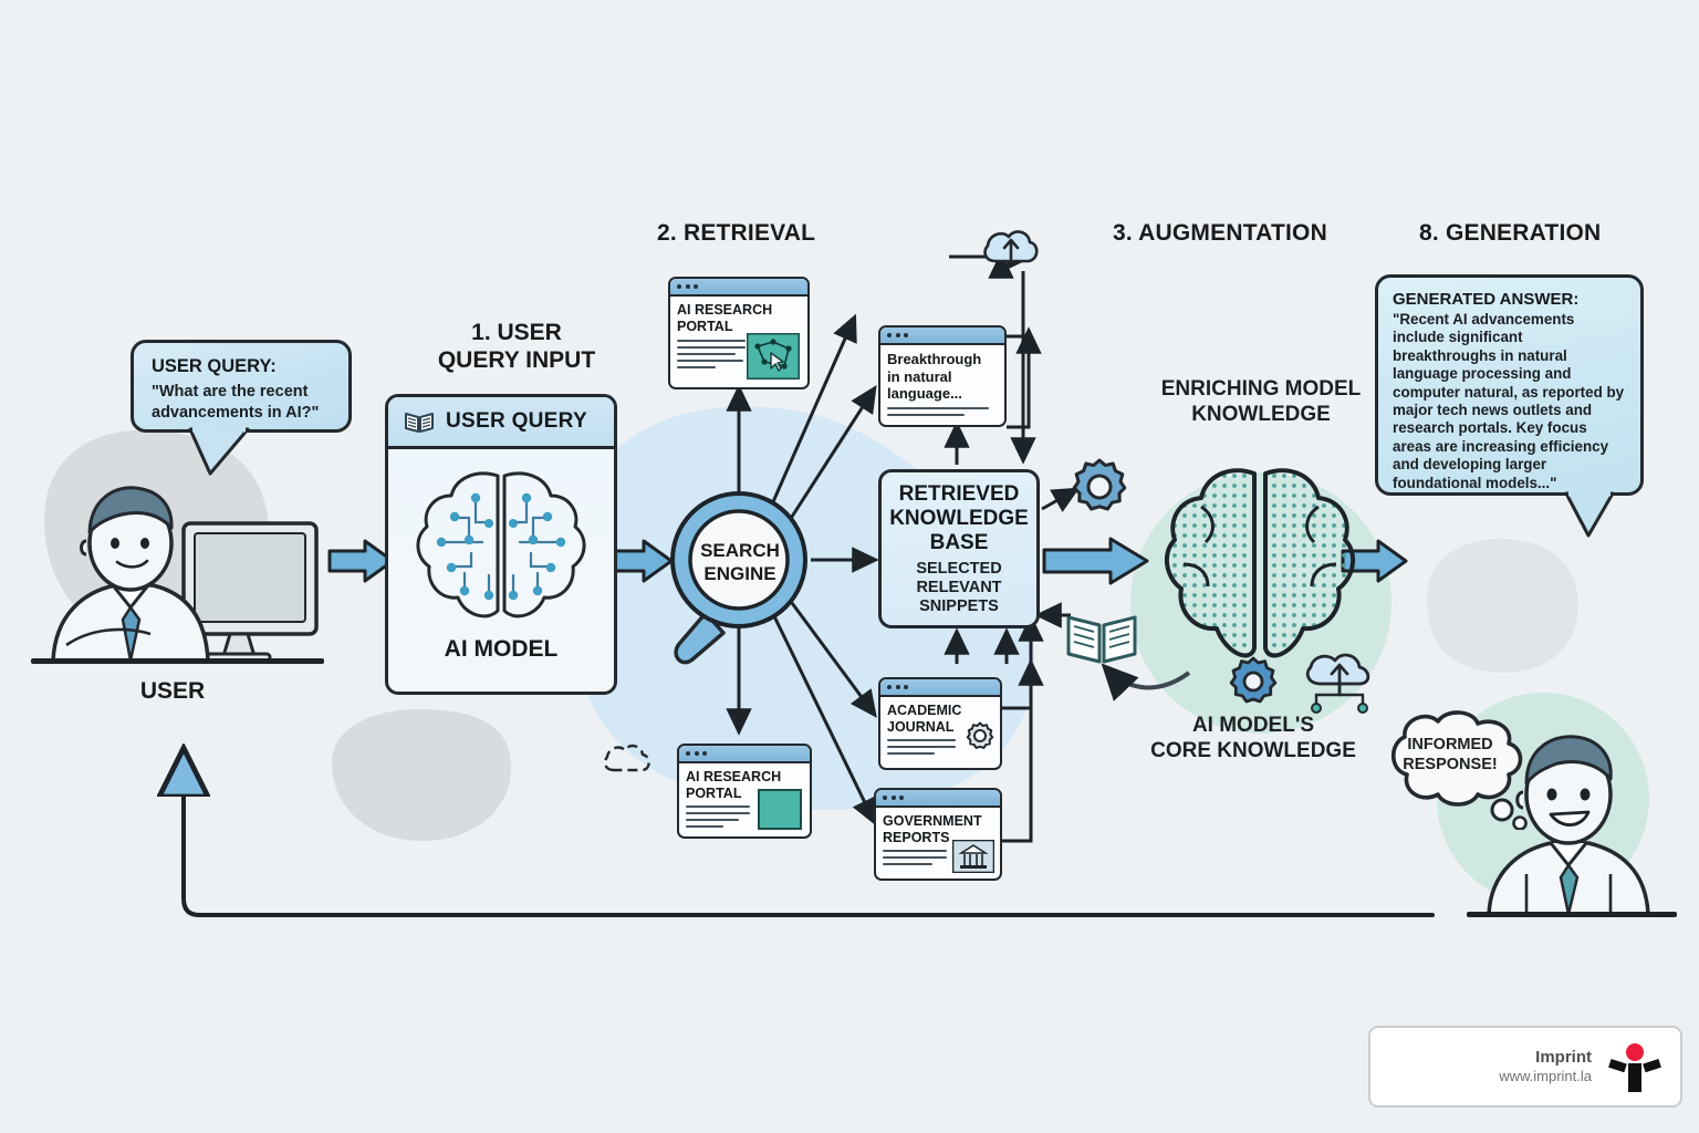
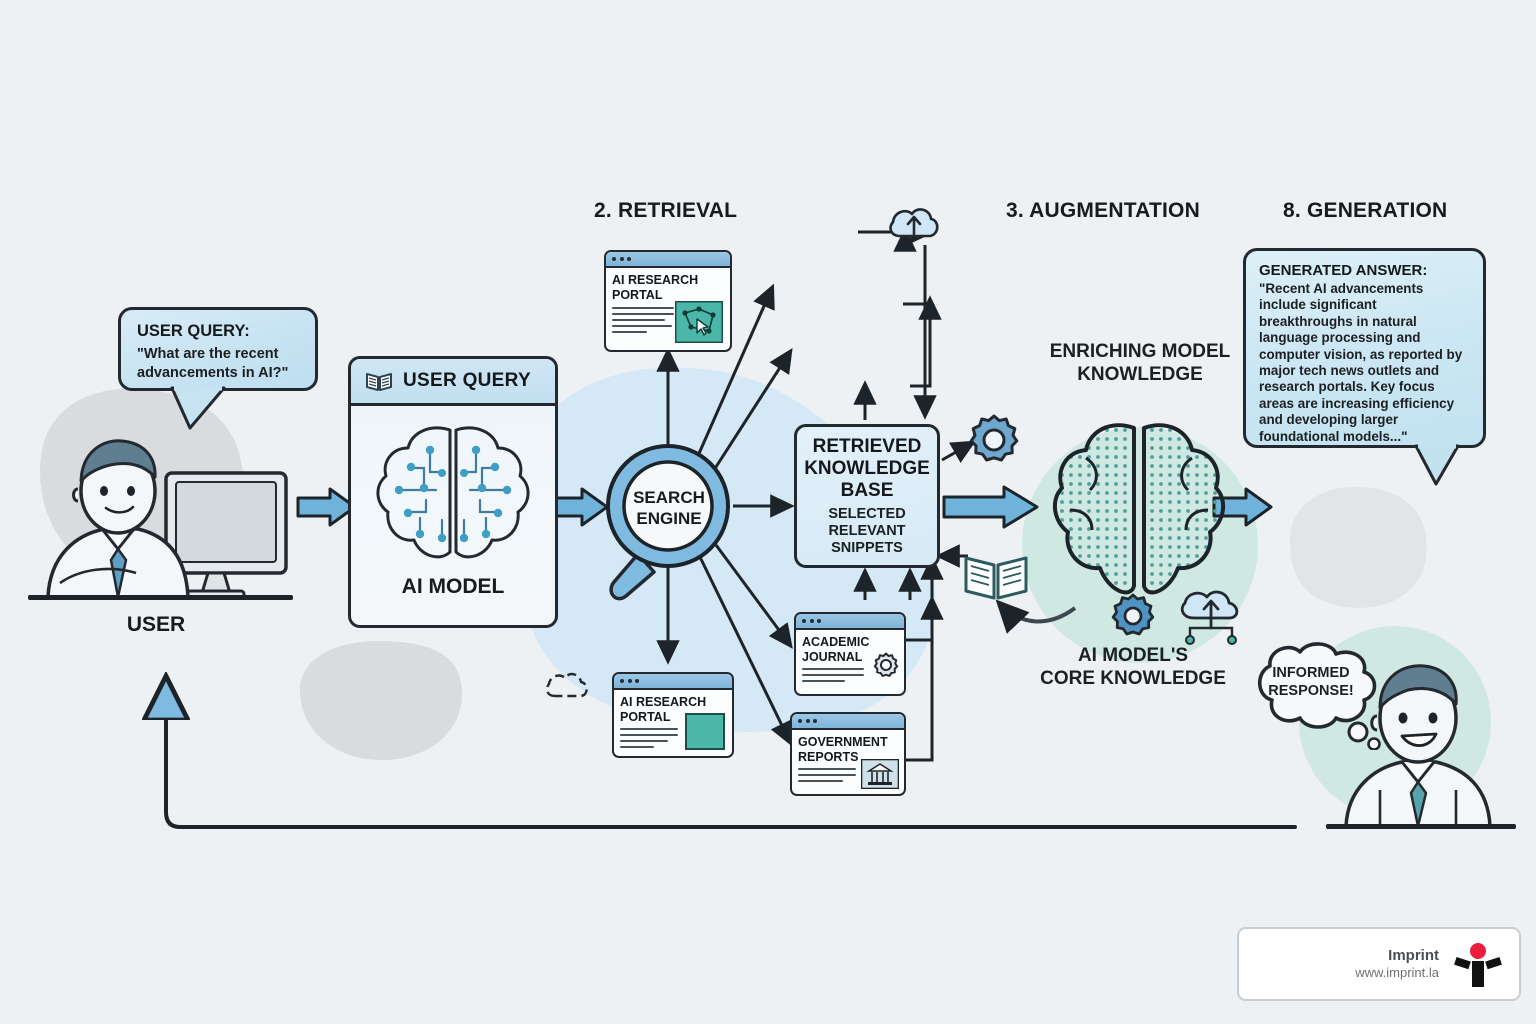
  2. RETRIEVAL
  3. AUGMENTATION
  8. GENERATION
- 1. USER
- QUERY INPUT
  USER QUERY:
  "What are the recent advancements in AI?"
  USER
  USER QUERY
  AI MODEL
  SEARCH
  ENGINE
  AI RESEARCH PORTAL
- Breakthrough in natural language...
  AI RESEARCH PORTAL
  ACADEMIC JOURNAL
  GOVERNMENT REPORTS
  RETRIEVED
  KNOWLEDGE
  BASE
  SELECTED
  RELEVANT
  SNIPPETS
  ENRICHING MODEL
  KNOWLEDGE
  AI MODEL'S
  CORE KNOWLEDGE
  GENERATED ANSWER:
- "Recent AI advancements include significant breakthroughs in natural language processing and computer natural, as reported by major tech news outlets and research portals. Key focus areas are increasing efficiency and developing larger foundational models..."
+ "Recent AI advancements include significant breakthroughs in natural language processing and computer vision, as reported by major tech news outlets and research portals. Key focus areas are increasing efficiency and developing larger foundational models..."
  INFORMED
  RESPONSE!
  Imprint
  www.imprint.la
